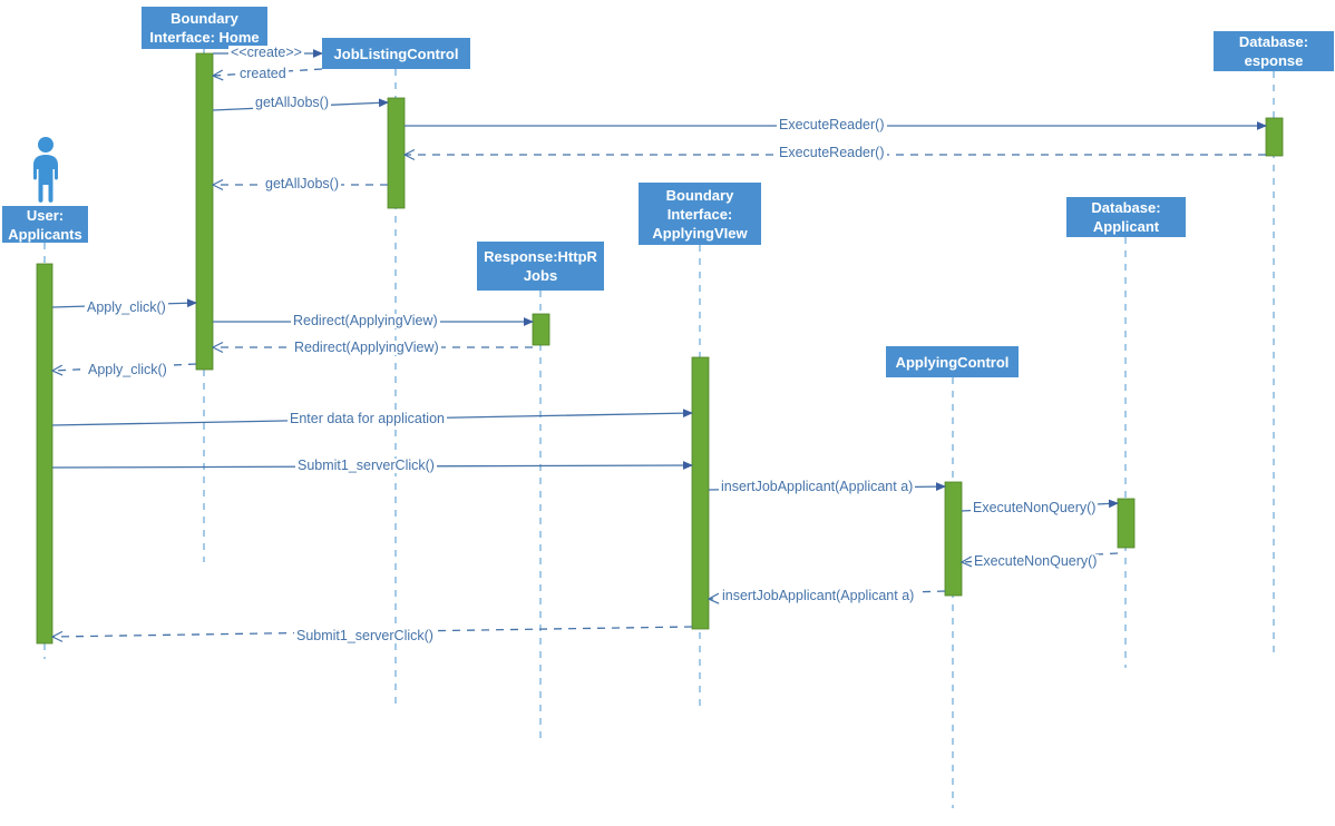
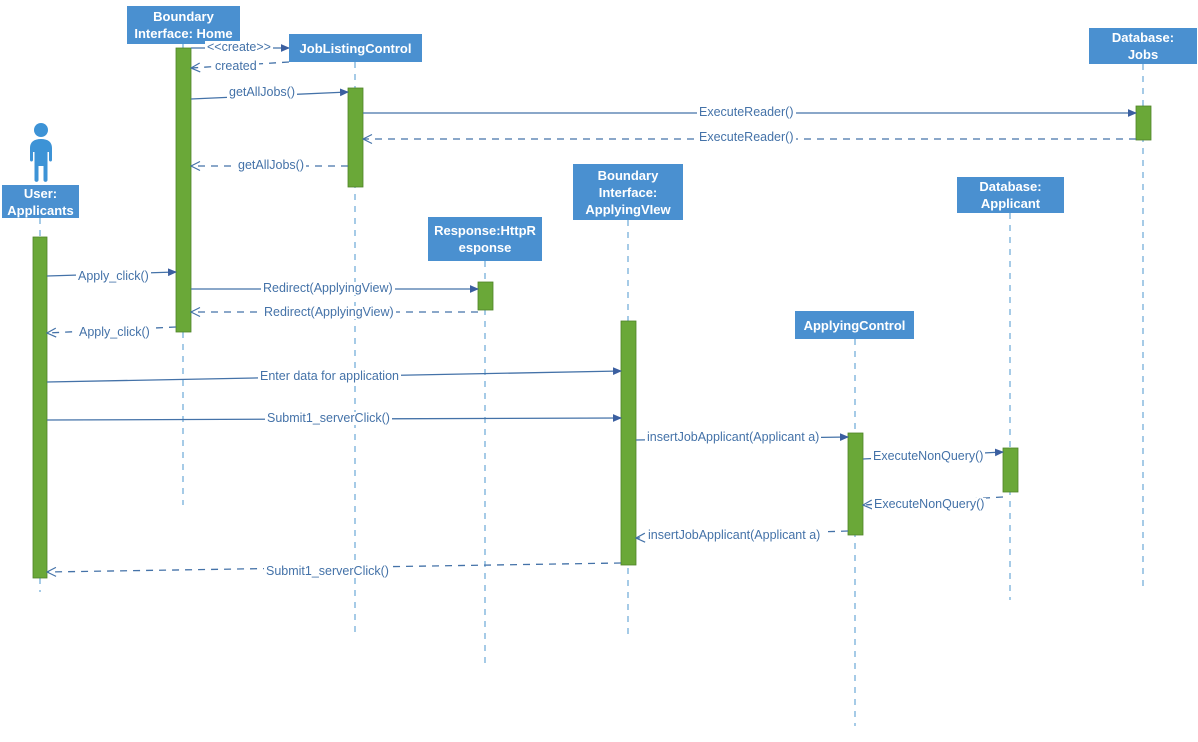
  User:
  Applicants
  Boundary
  Interface: Home
  JobListingControl
  Response:HttpR
- Jobs
+ esponse
  Boundary
  Interface:
  ApplyingVIew
  ApplyingControl
  Database:
  Applicant
  Database:
- esponse
+ Jobs
  <<create>>
  created
  getAllJobs()
  ExecuteReader()
  ExecuteReader()
  getAllJobs()
  Apply_click()
  Redirect(ApplyingView)
  Redirect(ApplyingView)
  Apply_click()
  Enter data for application
  Submit1_serverClick()
  insertJobApplicant(Applicant a)
  ExecuteNonQuery()
  ExecuteNonQuery()
  insertJobApplicant(Applicant a)
  Submit1_serverClick()
